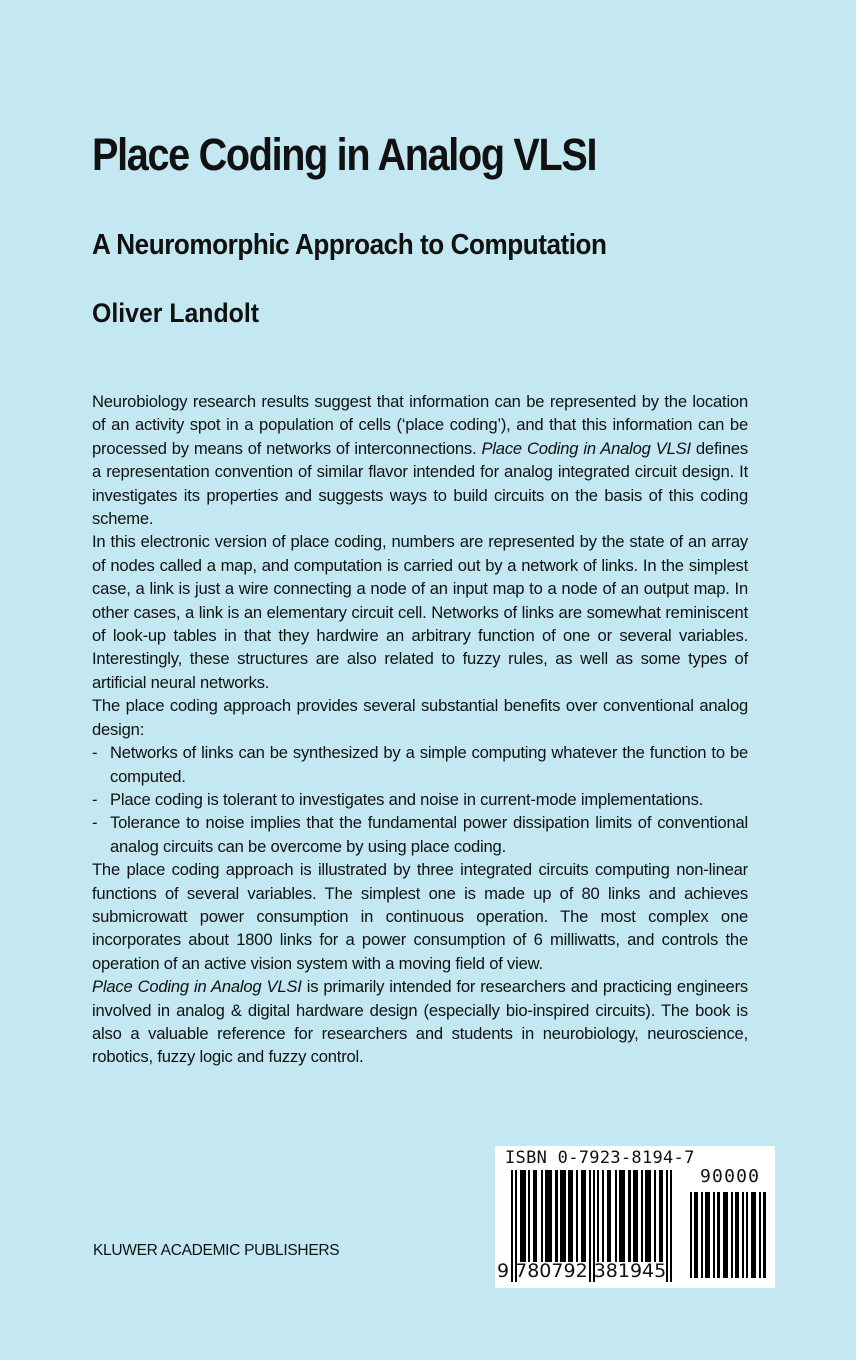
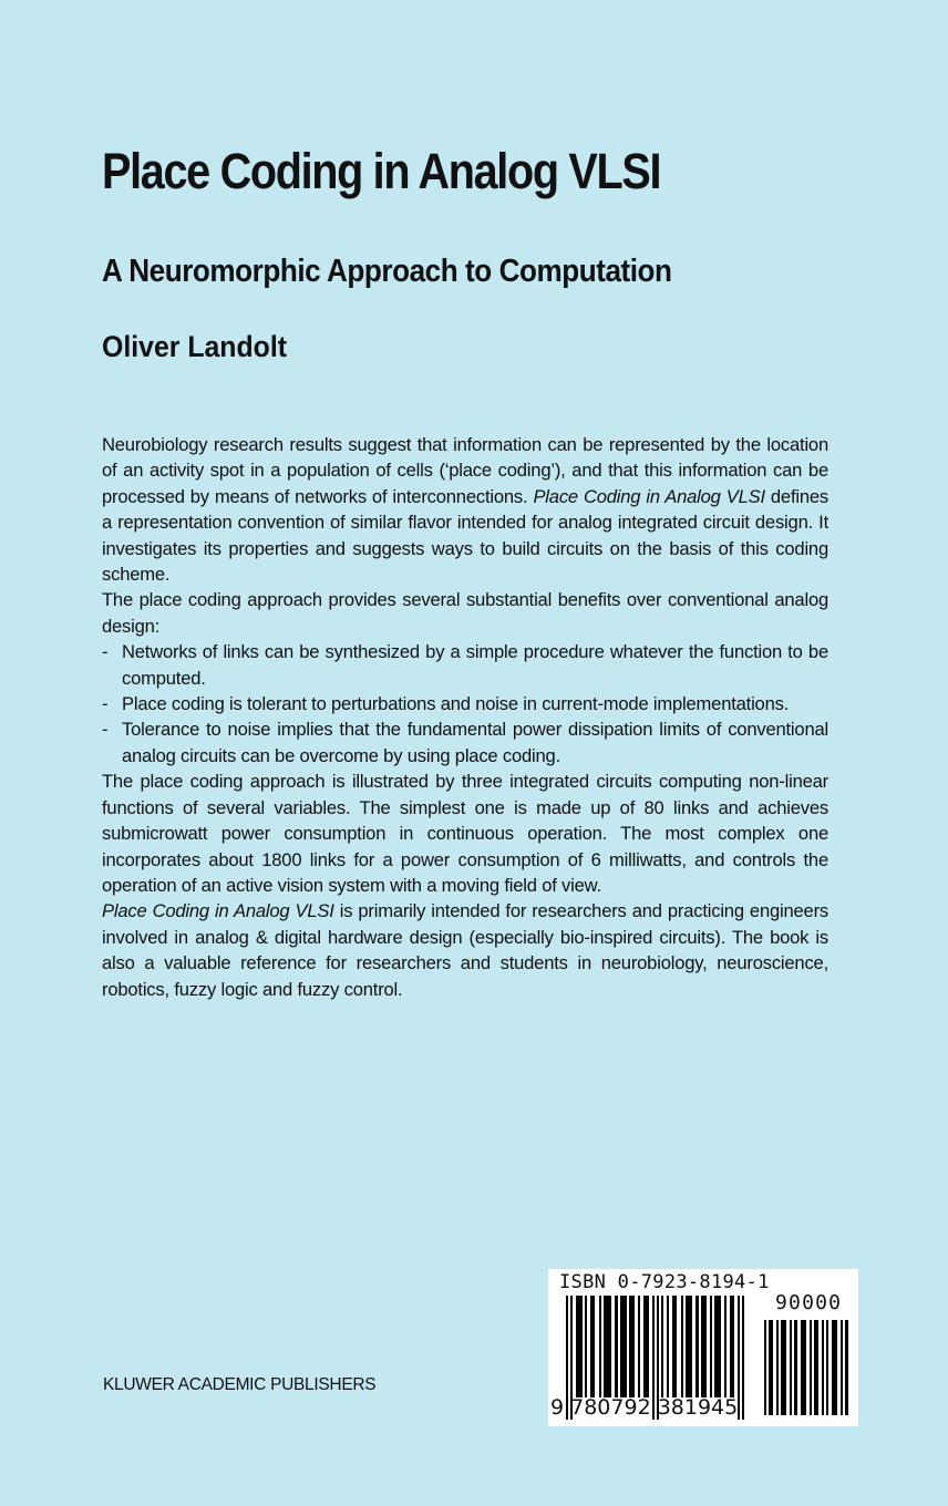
  Place Coding in Analog VLSI
  A Neuromorphic Approach to Computation
  Oliver Landolt
  Neurobiology research results suggest that information can be represented by the location of an activity spot in a population of cells (‘place coding’), and that this information can be processed by means of networks of interconnections. Place Coding in Analog VLSI defines a representation convention of similar flavor intended for analog integrated circuit design. It investigates its properties and suggests ways to build circuits on the basis of this coding scheme.
- In this electronic version of place coding, numbers are represented by the state of an array of nodes called a map, and computation is carried out by a network of links. In the simplest case, a link is just a wire connecting a node of an input map to a node of an output map. In other cases, a link is an elementary circuit cell. Networks of links are somewhat reminiscent of look-up tables in that they hardwire an arbitrary function of one or several variables. Interestingly, these structures are also related to fuzzy rules, as well as some types of artificial neural networks.
  The place coding approach provides several substantial benefits over conventional analog design:
  -
- Networks of links can be synthesized by a simple computing whatever the function to be computed.
+ Networks of links can be synthesized by a simple procedure whatever the function to be computed.
  -
- Place coding is tolerant to investigates and noise in current-mode implementations.
+ Place coding is tolerant to perturbations and noise in current-mode implementations.
  -
  Tolerance to noise implies that the fundamental power dissipation limits of conventional analog circuits can be overcome by using place coding.
  The place coding approach is illustrated by three integrated circuits computing non-linear functions of several variables. The simplest one is made up of 80 links and achieves submicrowatt power consumption in continuous operation. The most complex one incorporates about 1800 links for a power consumption of 6 milliwatts, and controls the operation of an active vision system with a moving field of view.
  Place Coding in Analog VLSI is primarily intended for researchers and practicing engineers involved in analog & digital hardware design (especially bio-inspired circuits). The book is also a valuable reference for researchers and students in neurobiology, neuroscience, robotics, fuzzy logic and fuzzy control.
  KLUWER ACADEMIC PUBLISHERS
- ISBN 0-7923-8194-7
+ ISBN 0-7923-8194-1
  90000
  9 780792 381945
